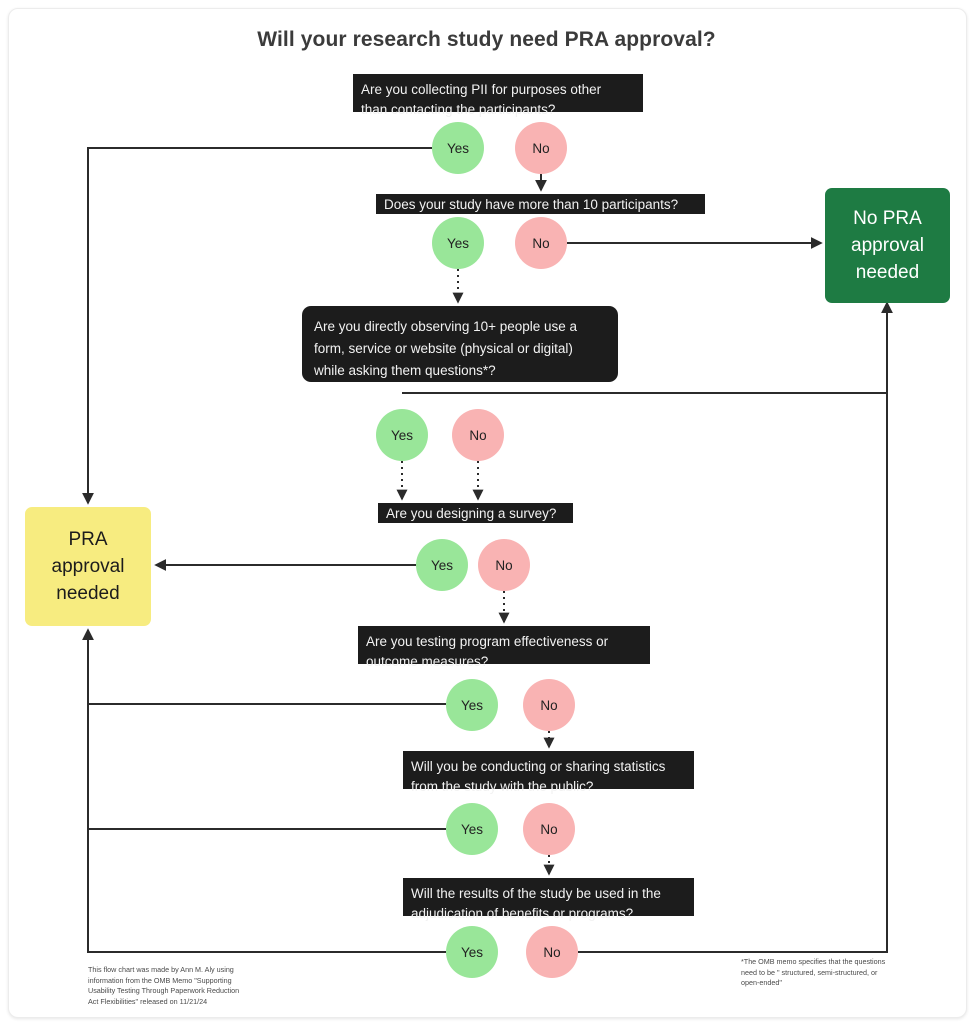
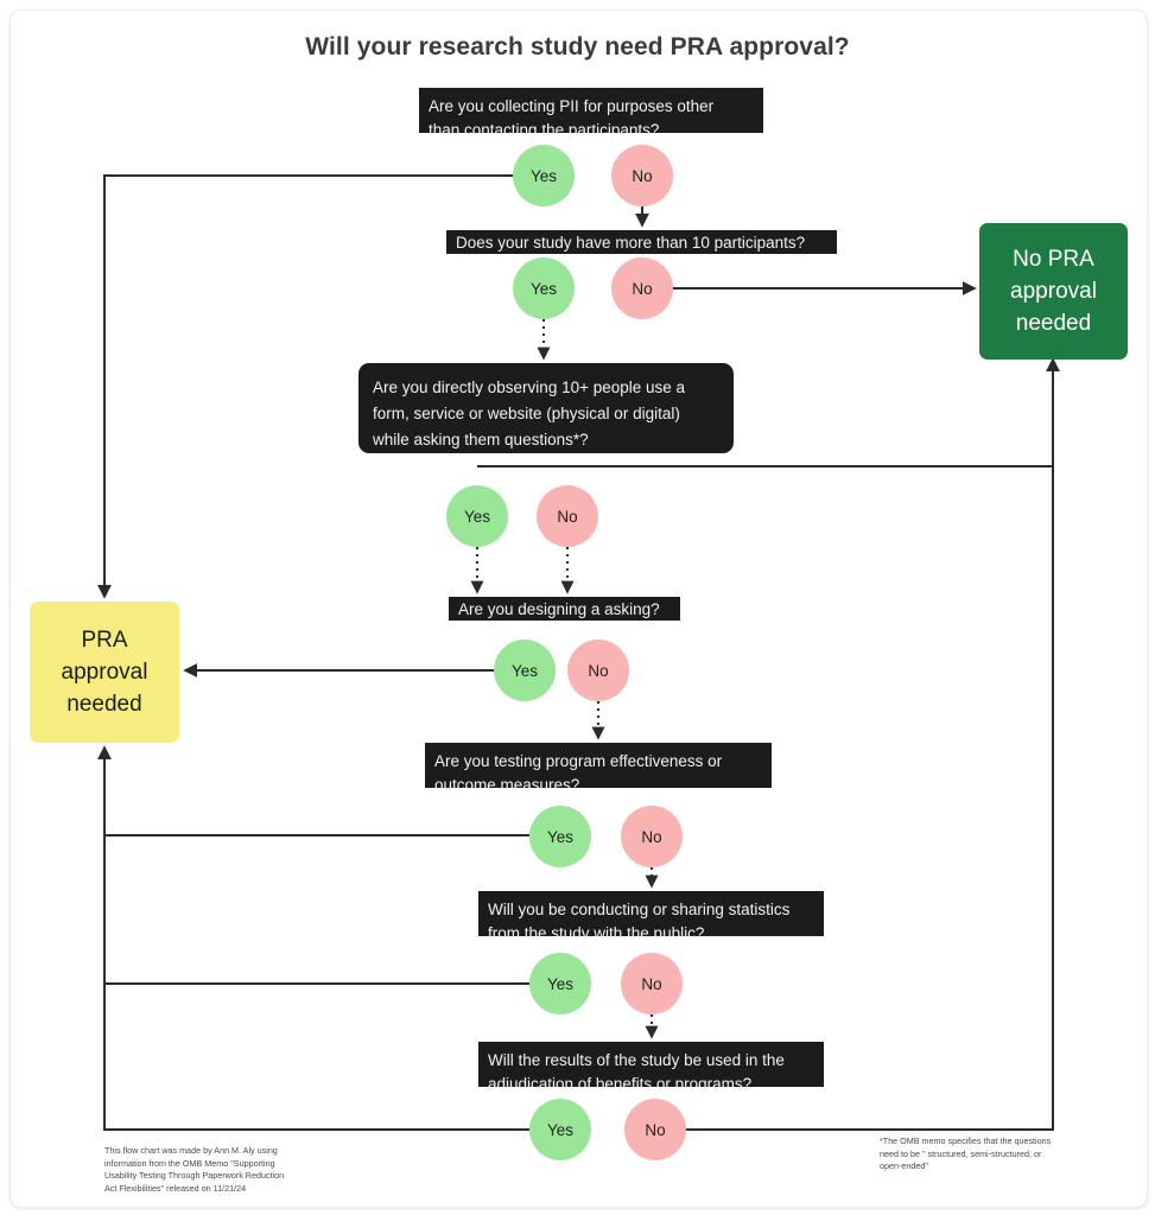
  Will your research study need PRA approval?
  Are you collecting PII for purposes other
  than contacting the participants?
  Yes
  No
  Does your study have more than 10 participants?
  Yes
  No
  Are you directly observing 10+ people use a
  form, service or website (physical or digital)
  while asking them questions*?
  Yes
  No
- Are you designing a survey?
+ Are you designing a asking?
  Yes
  No
  Are you testing program effectiveness or
  outcome measures?
  Yes
  No
  Will you be conducting or sharing statistics
  from the study with the public?
  Yes
  No
  Will the results of the study be used in the
  adjudication of benefits or programs?
  Yes
  No
  No PRA
  approval
  needed
  PRA
  approval
  needed
  This flow chart was made by Ann M. Aly using
  information from the OMB Memo "Supporting
  Usability Testing Through Paperwork Reduction
  Act Flexibilities" released on 11/21/24
  *The OMB memo specifies that the questions
  need to be " structured, semi-structured, or
  open-ended"
